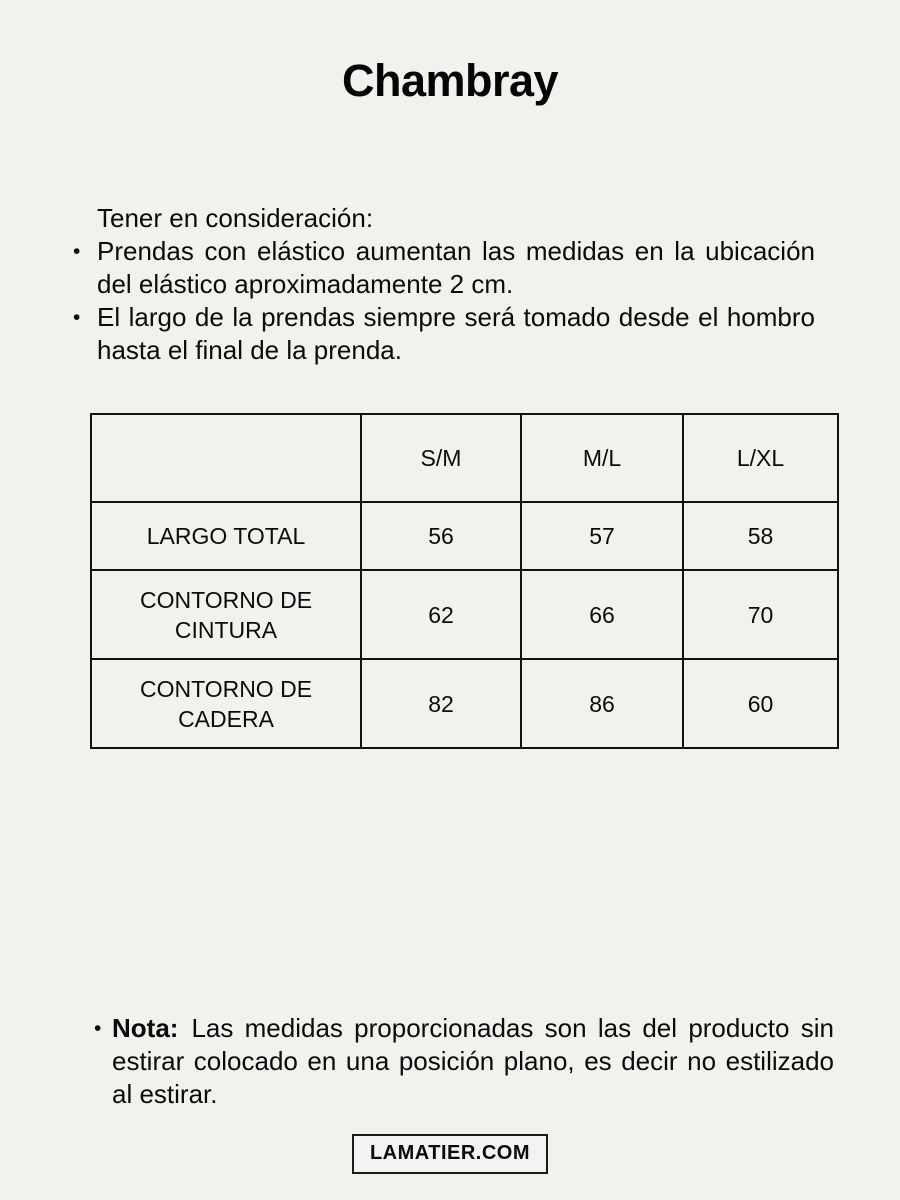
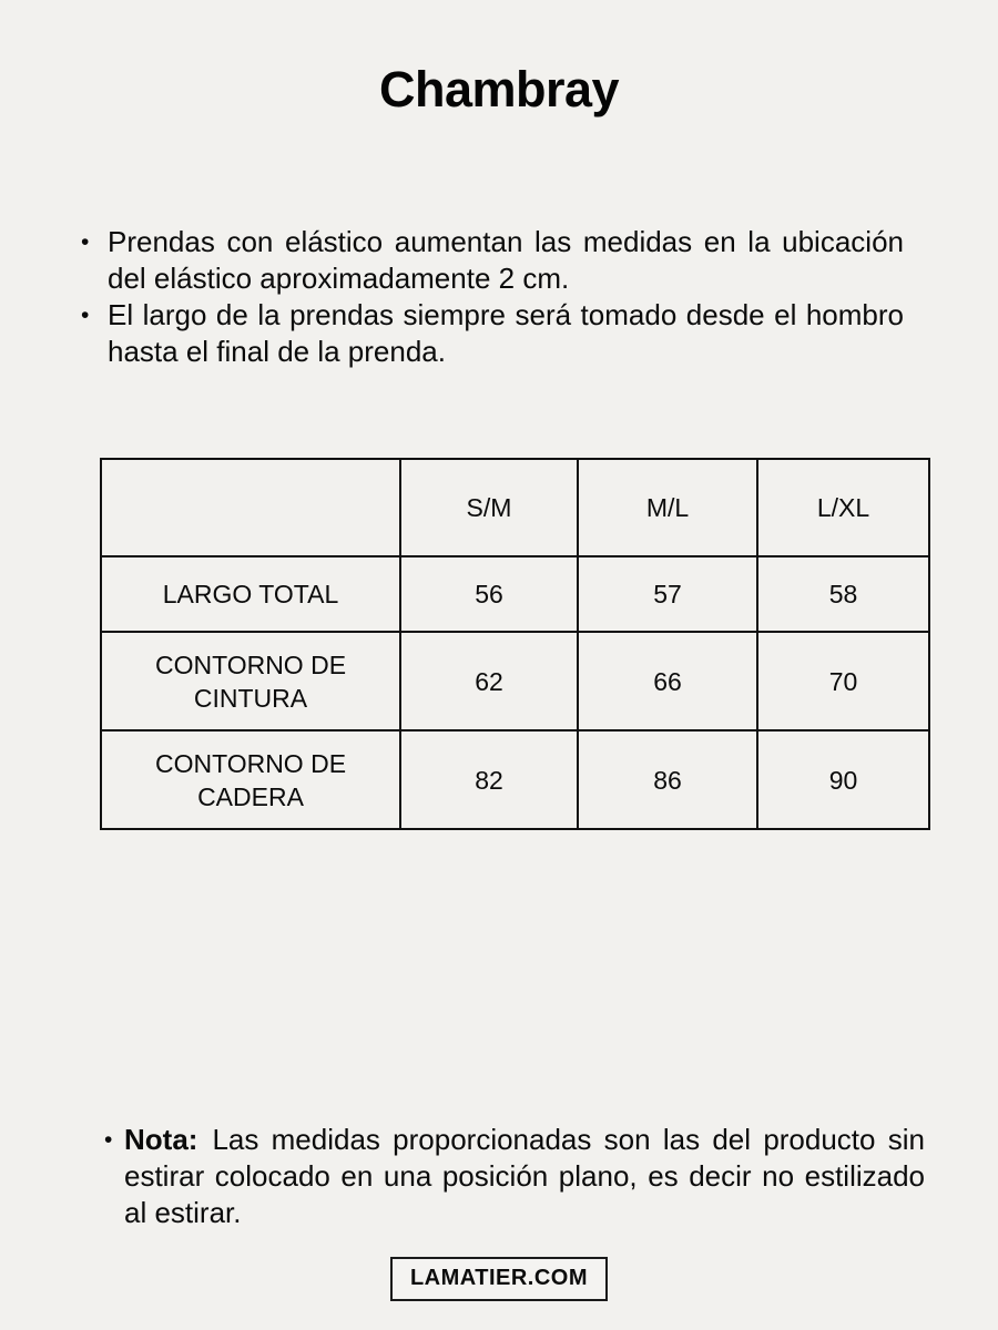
  Chambray
- Tener en consideración:
  •
  Prendas con elástico aumentan las medidas en la ubicación del elástico aproximadamente 2 cm.
  •
  El largo de la prendas siempre será tomado desde el hombro hasta el final de la prenda.
  	S/M	M/L	L/XL
  LARGO TOTAL	56	57	58
  CONTORNO DE CINTURA	62	66	70
- CONTORNO DE CADERA	82	86	60
+ CONTORNO DE CADERA	82	86	90
  •
  Nota: Las medidas proporcionadas son las del producto sin estirar colocado en una posición plano, es decir no estilizado al estirar.
  LAMATIER.COM
